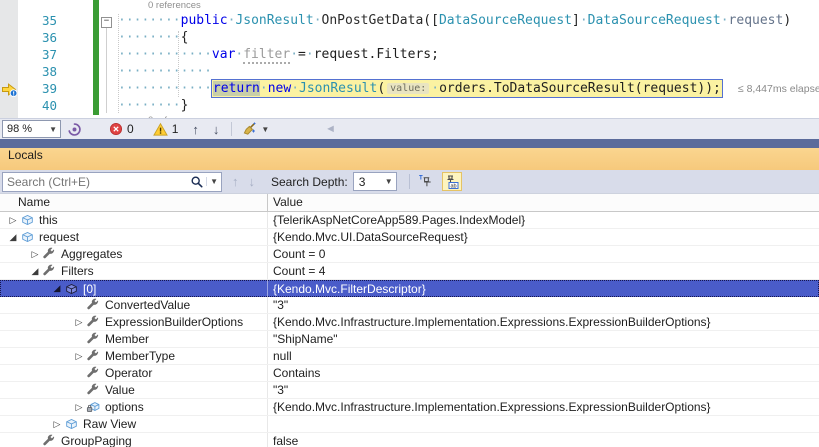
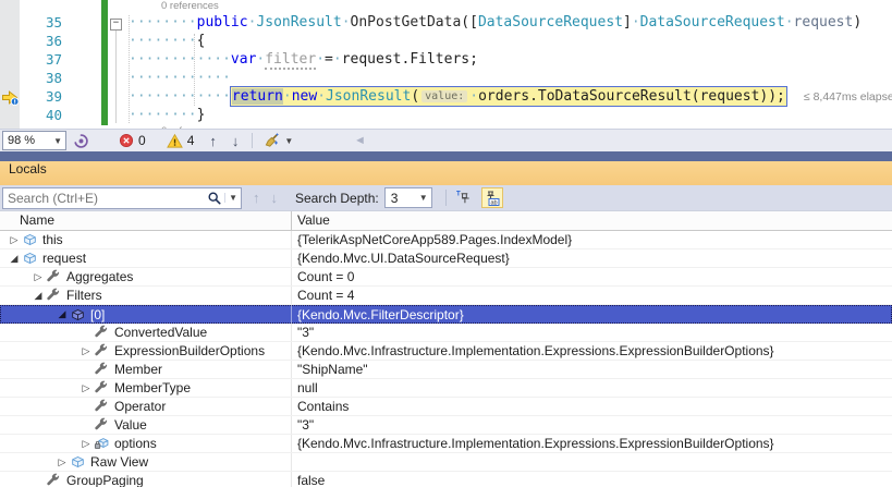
  −
  0 references
  35
  ········public·JsonResult·OnPostGetData([DataSourceRequest]·DataSourceRequest·request)
  36
  ········{
  37
  ············var·filter·=·request.Filters;
  38
  ············
  39
  ············return·new·JsonResult( value: ·orders.ToDataSourceResult(request)); ≤ 8,447ms elapse
  40
  ········}
  98 %
  ▼
  0
- 1
+ 4
  ↑
  ↓
  ▼
  ◄
  Locals
  Search (Ctrl+E)
  ▼
  ↑
  ↓
  Search Depth:
  3
  ▼
  Name
  Value
  ▷
  this
  {TelerikAspNetCoreApp589.Pages.IndexModel}
  ◢
  request
  {Kendo.Mvc.UI.DataSourceRequest}
  ▷
  Aggregates
  Count = 0
  ◢
  Filters
  Count = 4
  ◢
  [0]
  {Kendo.Mvc.FilterDescriptor}
  ConvertedValue
  "3"
  ▷
  ExpressionBuilderOptions
  {Kendo.Mvc.Infrastructure.Implementation.Expressions.ExpressionBuilderOptions}
  Member
  "ShipName"
  ▷
  MemberType
  null
  Operator
  Contains
  Value
  "3"
  ▷
  options
  {Kendo.Mvc.Infrastructure.Implementation.Expressions.ExpressionBuilderOptions}
  ▷
  Raw View
  GroupPaging
  false
